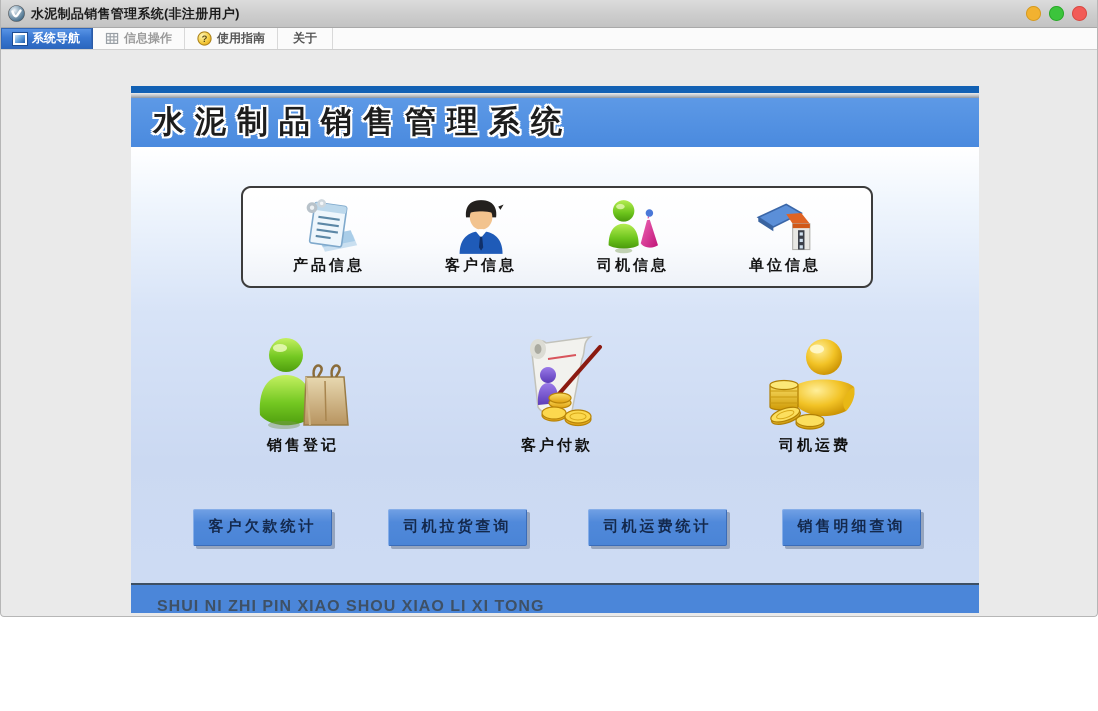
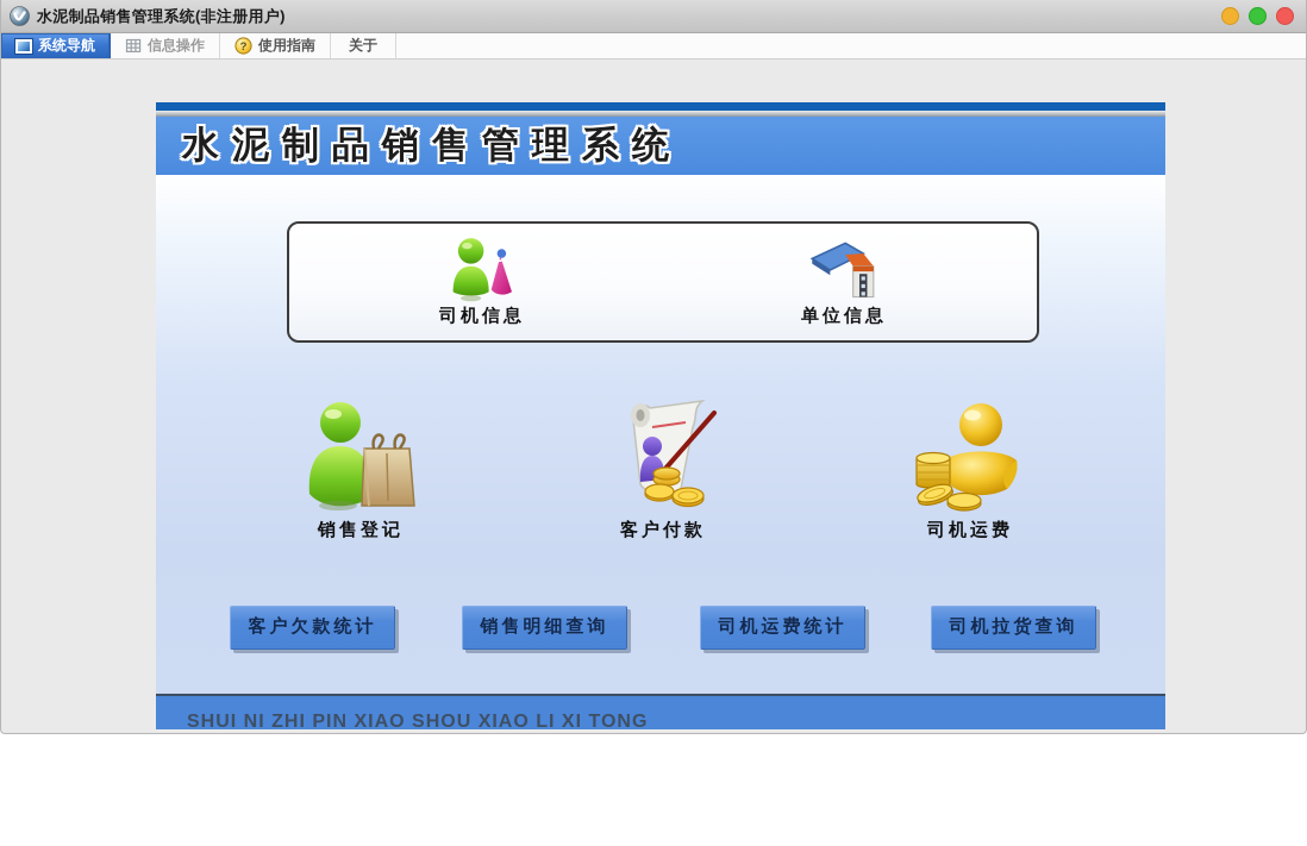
  水泥制品销售管理系统(非注册用户)
  系统导航
  信息操作
  ?
  使用指南
  关于
  水泥制品销售管理系统
- 产品信息
- 客户信息
  司机信息
  单位信息
  销售登记
  客户付款
  司机运费
  客户欠款统计
- 司机拉货查询
+ 销售明细查询
  司机运费统计
- 销售明细查询
+ 司机拉货查询
  SHUI NI ZHI PIN XIAO SHOU XIAO LI XI TONG
